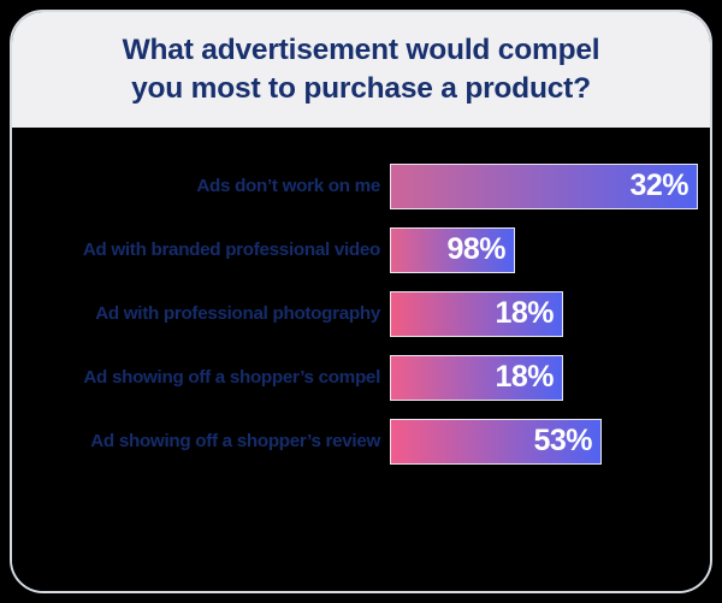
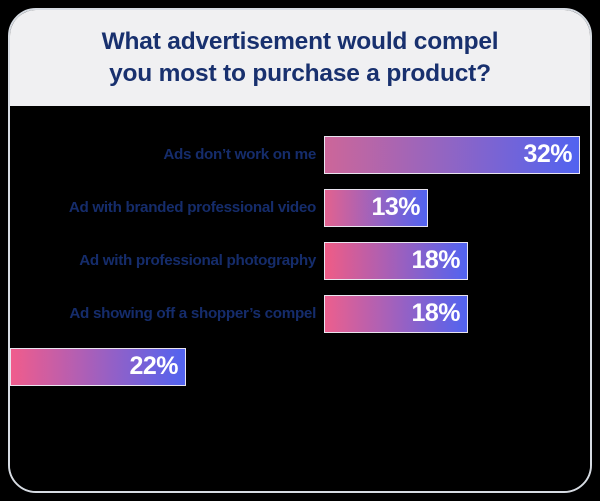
  What advertisement would compel
  you most to purchase a product?
  Ads don’t work on me
  32%
  Ad with branded professional video
- 98%
+ 13%
  Ad with professional photography
  18%
  Ad showing off a shopper’s compel
  18%
- Ad showing off a shopper’s review
- 53%
+ 22%
